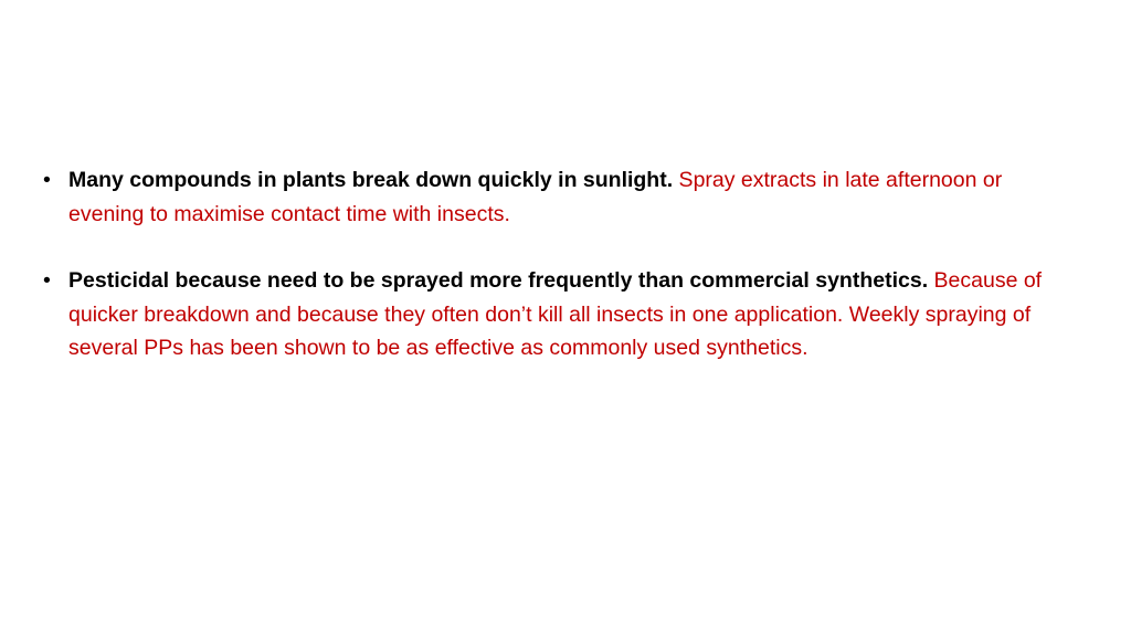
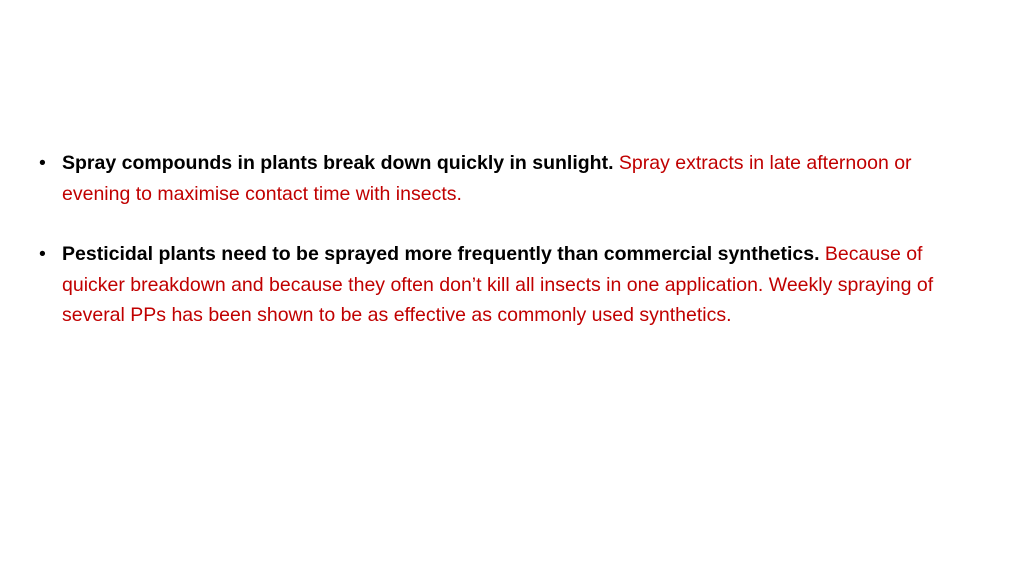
  •
- Many compounds in plants break down quickly in sunlight. Spray extracts in late afternoon or evening to maximise contact time with insects.
+ Spray compounds in plants break down quickly in sunlight. Spray extracts in late afternoon or evening to maximise contact time with insects.
  •
- Pesticidal because need to be sprayed more frequently than commercial synthetics. Because of quicker breakdown and because they often don’t kill all insects in one application. Weekly spraying of several PPs has been shown to be as effective as commonly used synthetics.
+ Pesticidal plants need to be sprayed more frequently than commercial synthetics. Because of quicker breakdown and because they often don’t kill all insects in one application. Weekly spraying of several PPs has been shown to be as effective as commonly used synthetics.
